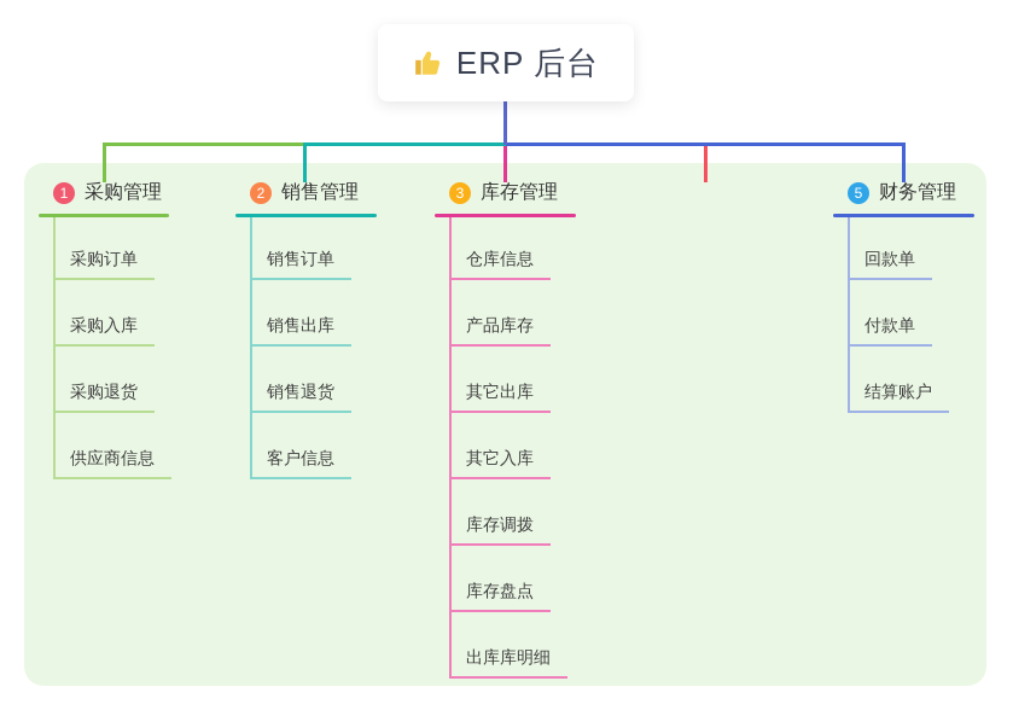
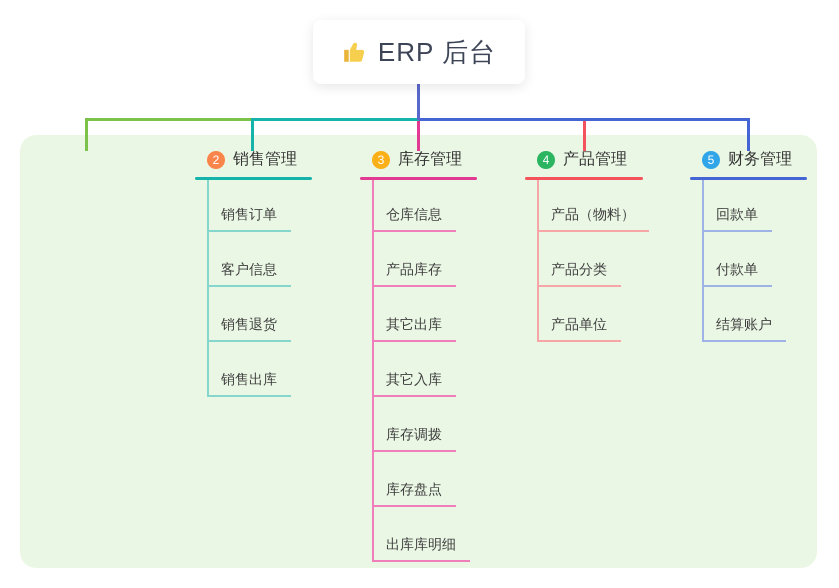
  ERP 后台
- 1
- 采购管理
- 采购订单
- 采购入库
- 采购退货
- 供应商信息
  2
  销售管理
  销售订单
- 销售出库
+ 客户信息
  销售退货
- 客户信息
+ 销售出库
  3
  库存管理
  仓库信息
  产品库存
  其它出库
  其它入库
  库存调拨
  库存盘点
  出库库明细
+ 4
+ 产品管理
+ 产品（物料）
+ 产品分类
+ 产品单位
  5
  财务管理
  回款单
  付款单
  结算账户
